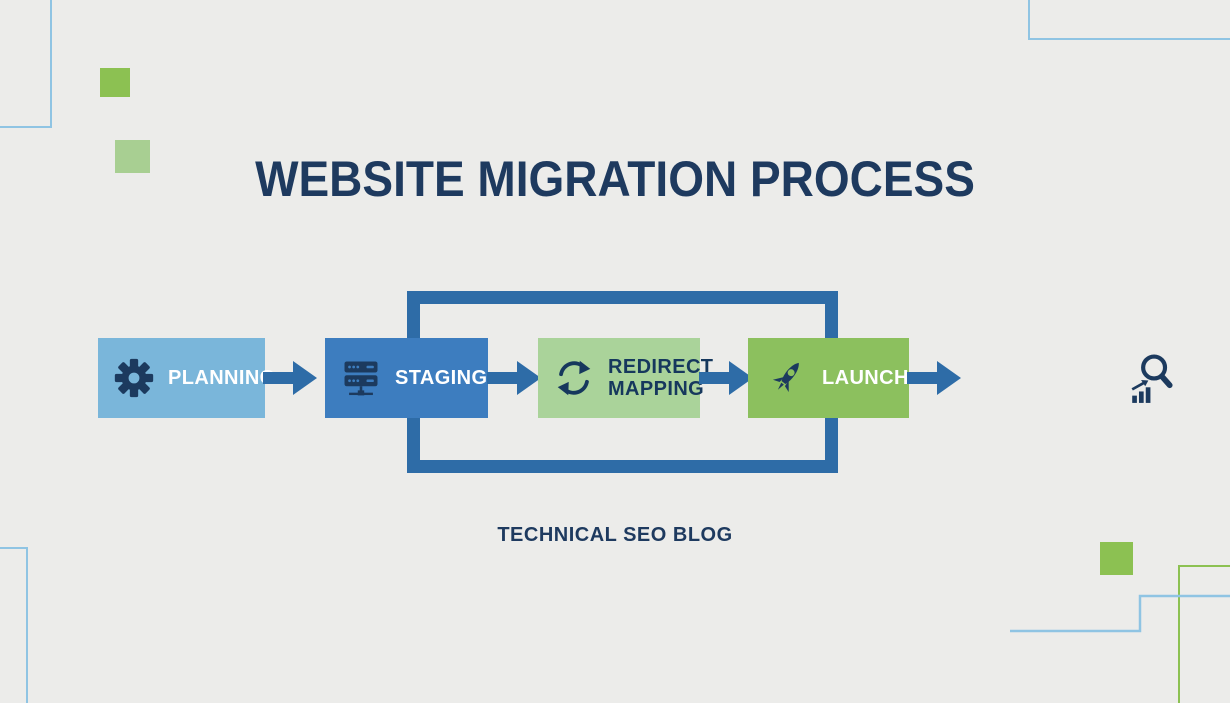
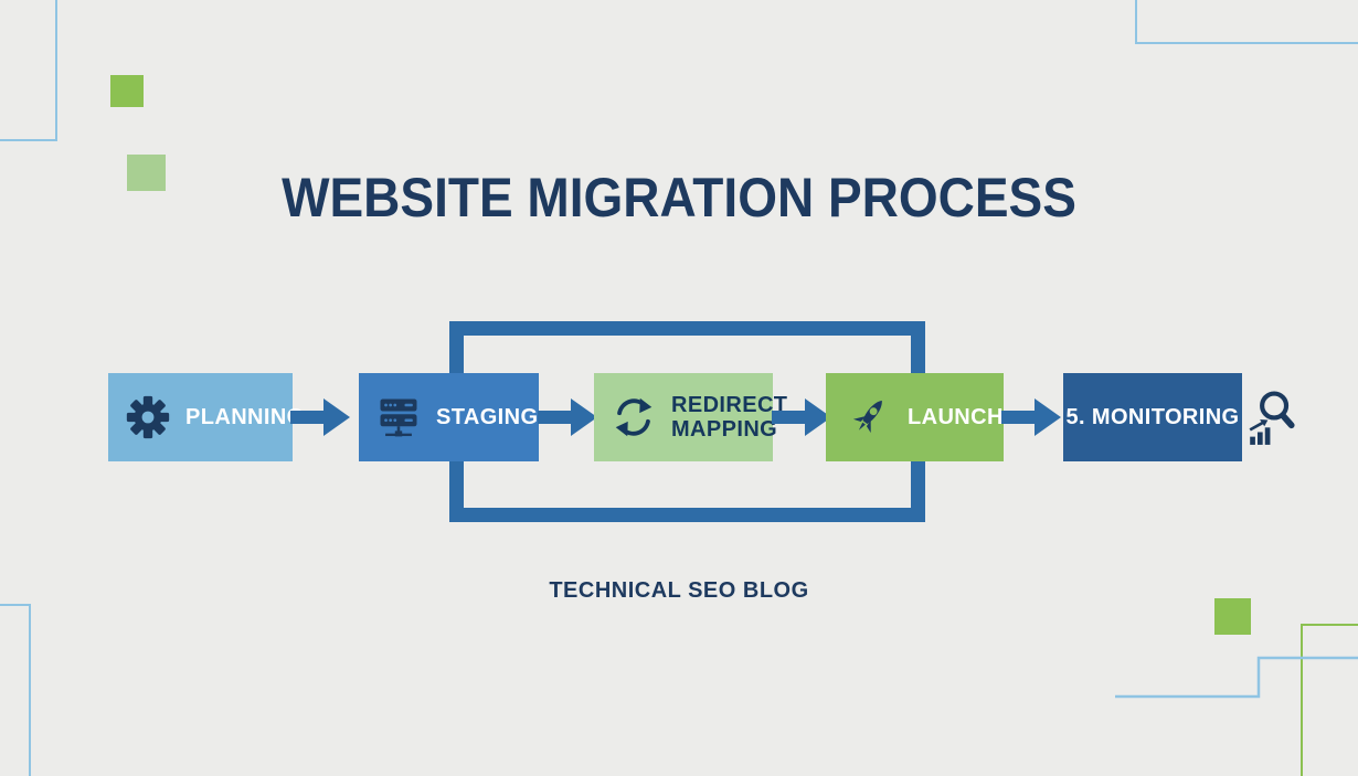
  WEBSITE MIGRATION PROCESS
  PLANNIN
  STAGING
  REDIRECT MAPPING
  LAUNCH
+ 5. MONITORING
  TECHNICAL SEO BLOG
